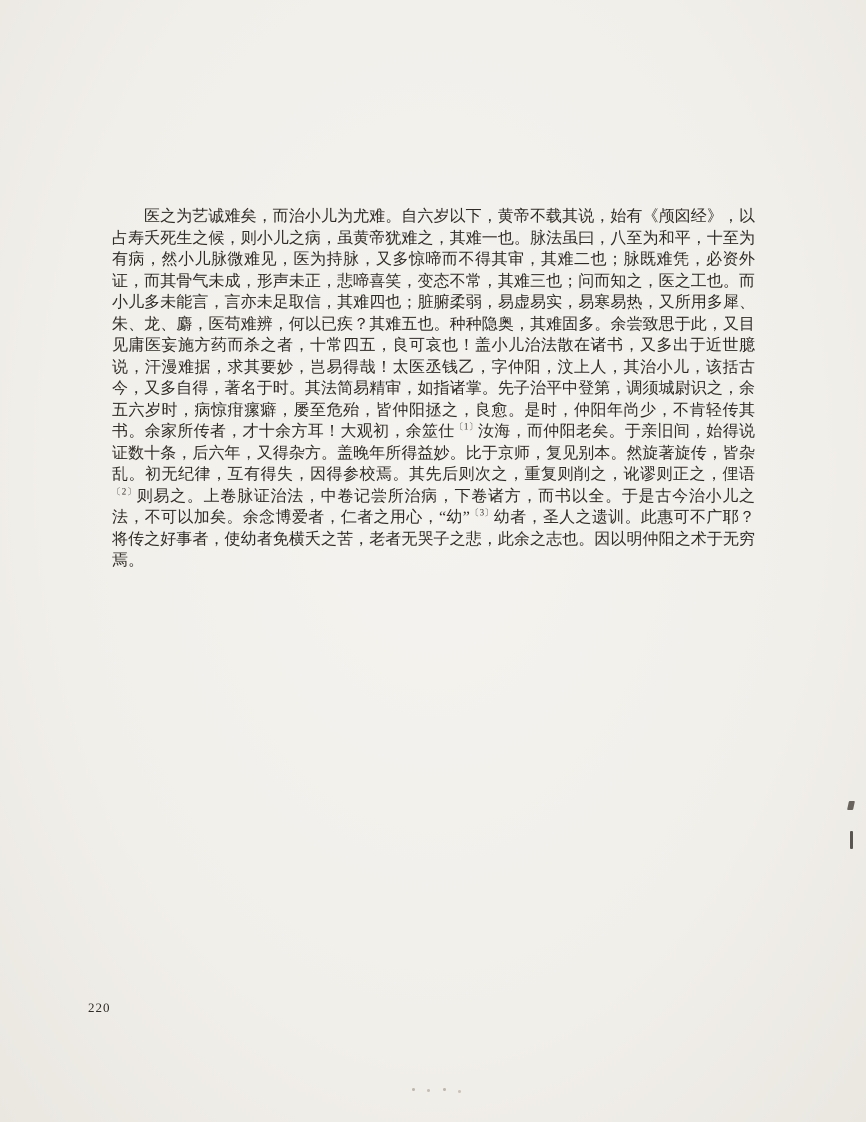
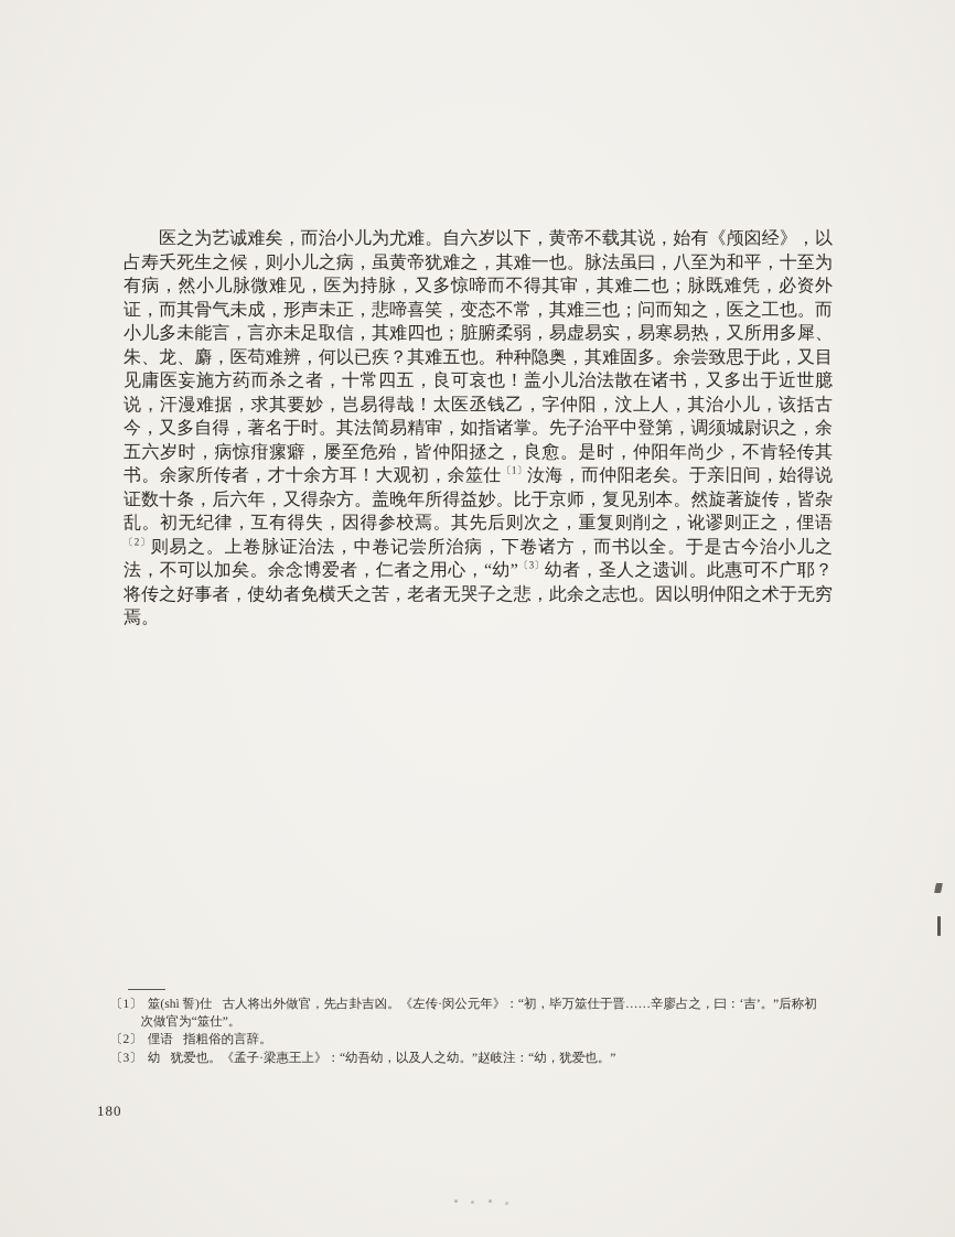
  医之为艺诚难矣，而治小儿为尤难。自六岁以下，黄帝不载其说，始有《颅囟经》，以占寿夭死生之候，则小儿之病，虽黄帝犹难之，其难一也。脉法虽曰，八至为和平，十至为有病，然小儿脉微难见，医为持脉，又多惊啼而不得其审，其难二也；脉既难凭，必资外证，而其骨气未成，形声未正，悲啼喜笑，变态不常，其难三也；问而知之，医之工也。而小儿多未能言，言亦未足取信，其难四也；脏腑柔弱，易虚易实，易寒易热，又所用多犀、朱、龙、麝，医苟难辨，何以已疾？其难五也。种种隐奥，其难固多。余尝致思于此，又目见庸医妄施方药而杀之者，十常四五，良可哀也！盖小儿治法散在诸书，又多出于近世臆说，汗漫难据，求其要妙，岂易得哉！太医丞钱乙，字仲阳，汶上人，其治小儿，该括古今，又多自得，著名于时。其法简易精审，如指诸掌。先子治平中登第，调须城尉识之，余五六岁时，病惊疳瘰癖，屡至危殆，皆仲阳拯之，良愈。是时，仲阳年尚少，不肯轻传其书。余家所传者，才十余方耳！大观初，余筮仕〔1〕汝海，而仲阳老矣。于亲旧间，始得说证数十条，后六年，又得杂方。盖晚年所得益妙。比于京师，复见别本。然旋著旋传，皆杂乱。初无纪律，互有得失，因得参校焉。其先后则次之，重复则削之，讹谬则正之，俚语〔2〕则易之。上卷脉证治法，中卷记尝所治病，下卷诸方，而书以全。于是古今治小儿之法，不可以加矣。余念博爱者，仁者之用心，“幼”〔3〕幼者，圣人之遗训。此惠可不广耶？将传之好事者，使幼者免横夭之苦，老者无哭子之悲，此余之志也。因以明仲阳之术于无穷焉。
+ 〔1〕 筮(shì 誓)仕 古人将出外做官，先占卦吉凶。《左传·闵公元年》：“初，毕万筮仕于晋……辛廖占之，曰：‘吉’。”后称初次做官为“筮仕”。
+ 〔2〕 俚语 指粗俗的言辞。
+ 〔3〕 幼 犹爱也。《孟子·梁惠王上》：“幼吾幼，以及人之幼。”赵岐注：“幼，犹爱也。”
- 220
+ 180
